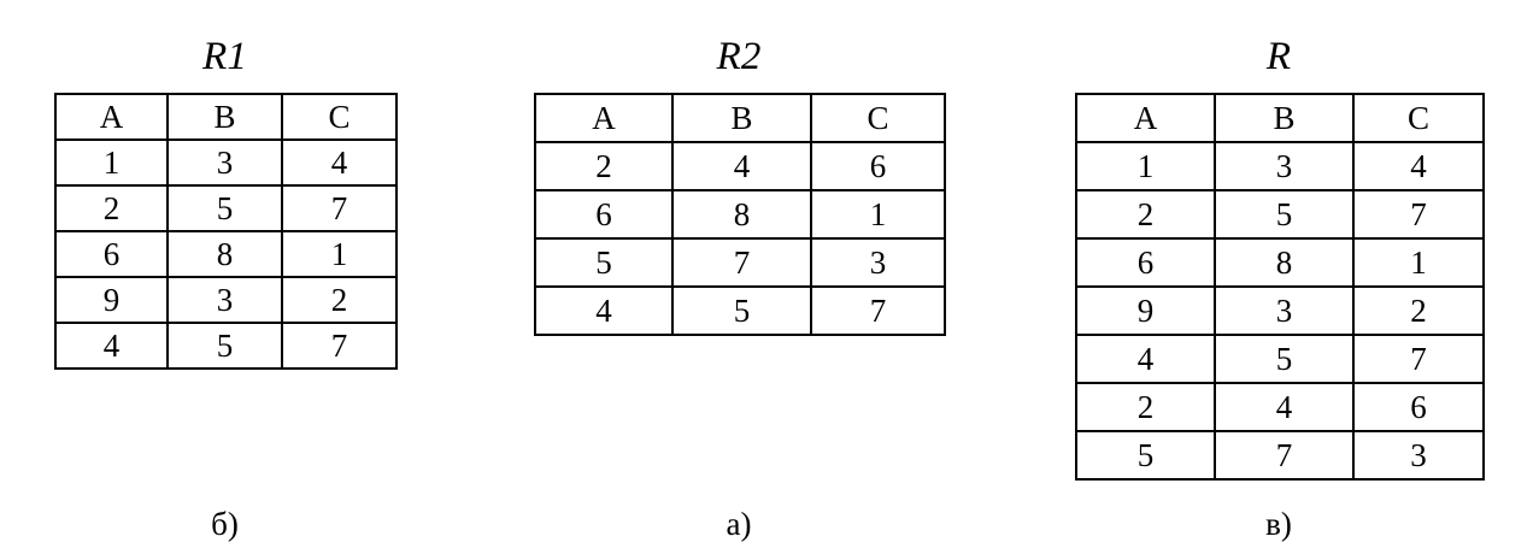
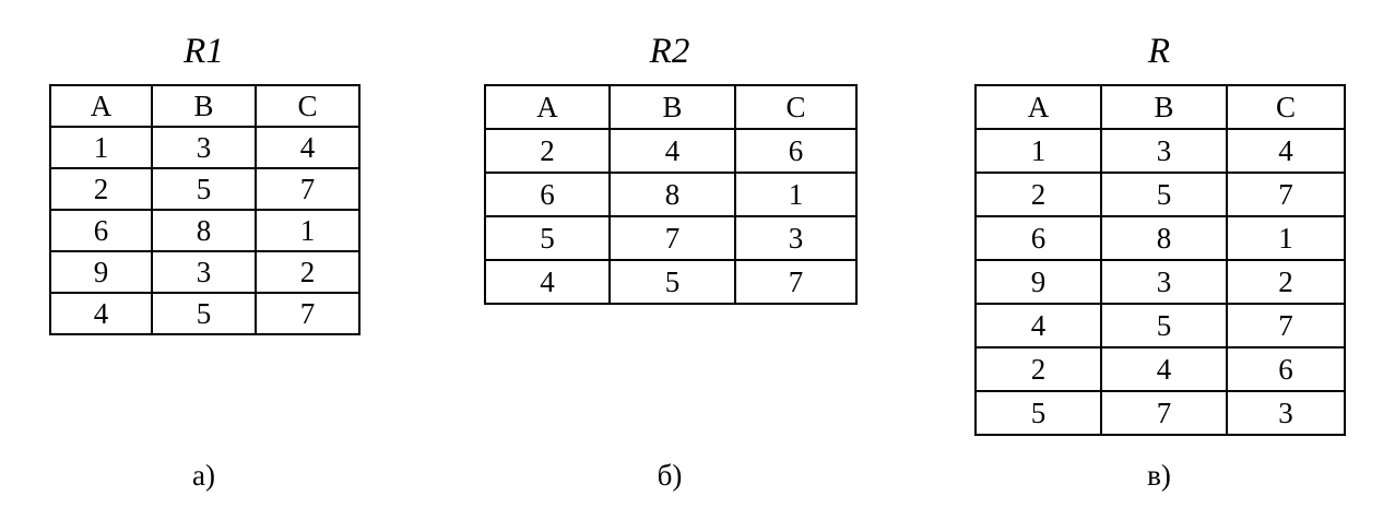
  R1
  A	B	C
  1	3	4
  2	5	7
  6	8	1
  9	3	2
  4	5	7
- б)
+ а)
  R2
  A	B	C
  2	4	6
  6	8	1
  5	7	3
  4	5	7
- а)
+ б)
  R
  A	B	C
  1	3	4
  2	5	7
  6	8	1
  9	3	2
  4	5	7
  2	4	6
  5	7	3
  в)
